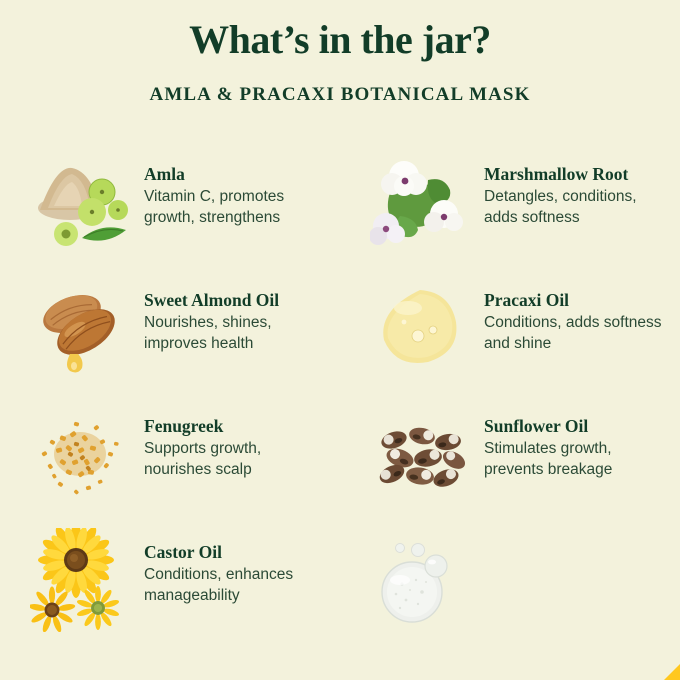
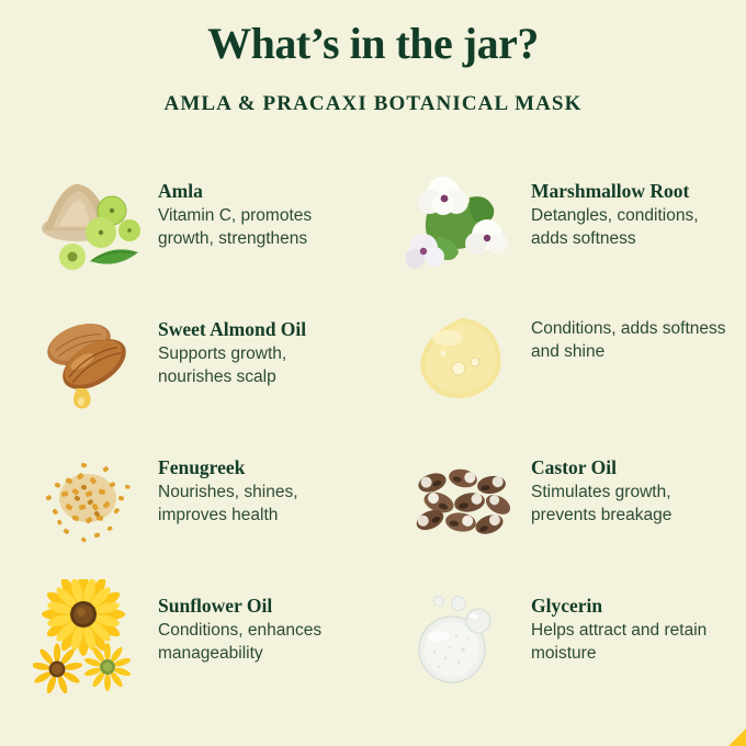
  What’s in the jar?
  AMLA & PRACAXI BOTANICAL MASK
  Amla
  Vitamin C, promotes growth, strengthens
  Marshmallow Root
  Detangles, conditions, adds softness
  Sweet Almond Oil
- Nourishes, shines, improves health
+ Supports growth, nourishes scalp
- Pracaxi Oil
  Conditions, adds softness and shine
  Fenugreek
- Supports growth, nourishes scalp
+ Nourishes, shines, improves health
- Sunflower Oil
+ Castor Oil
  Stimulates growth, prevents breakage
- Castor Oil
+ Sunflower Oil
  Conditions, enhances manageability
+ Glycerin
+ Helps attract and retain moisture
